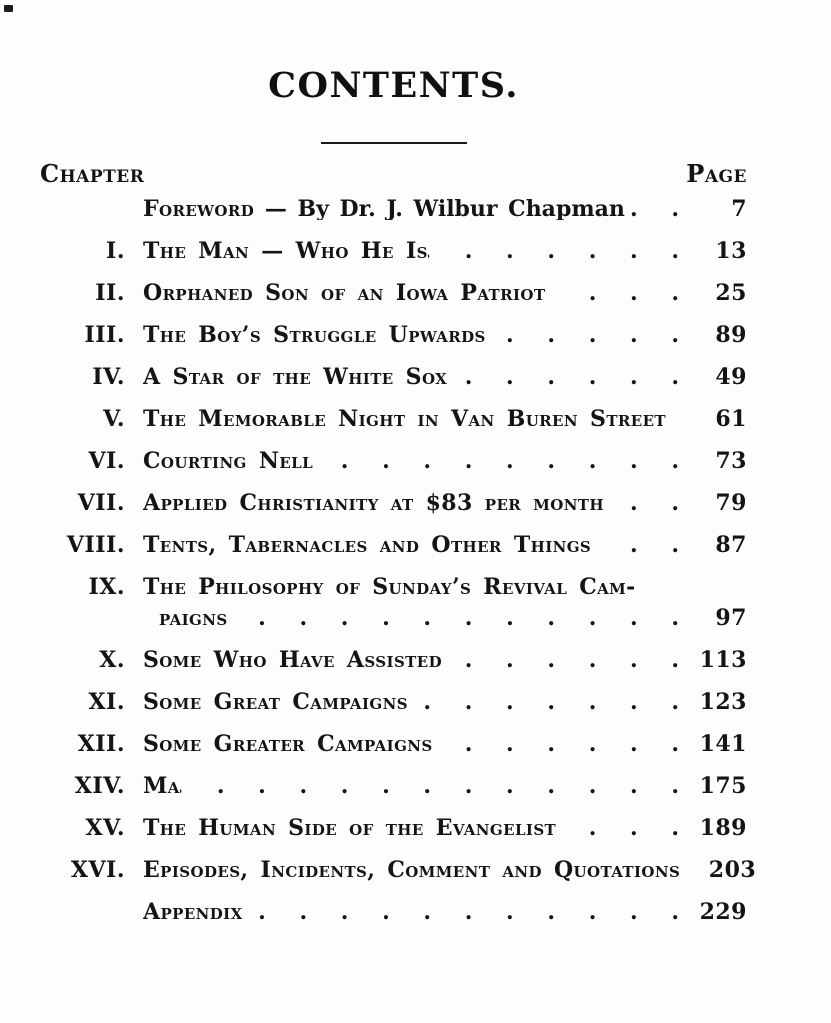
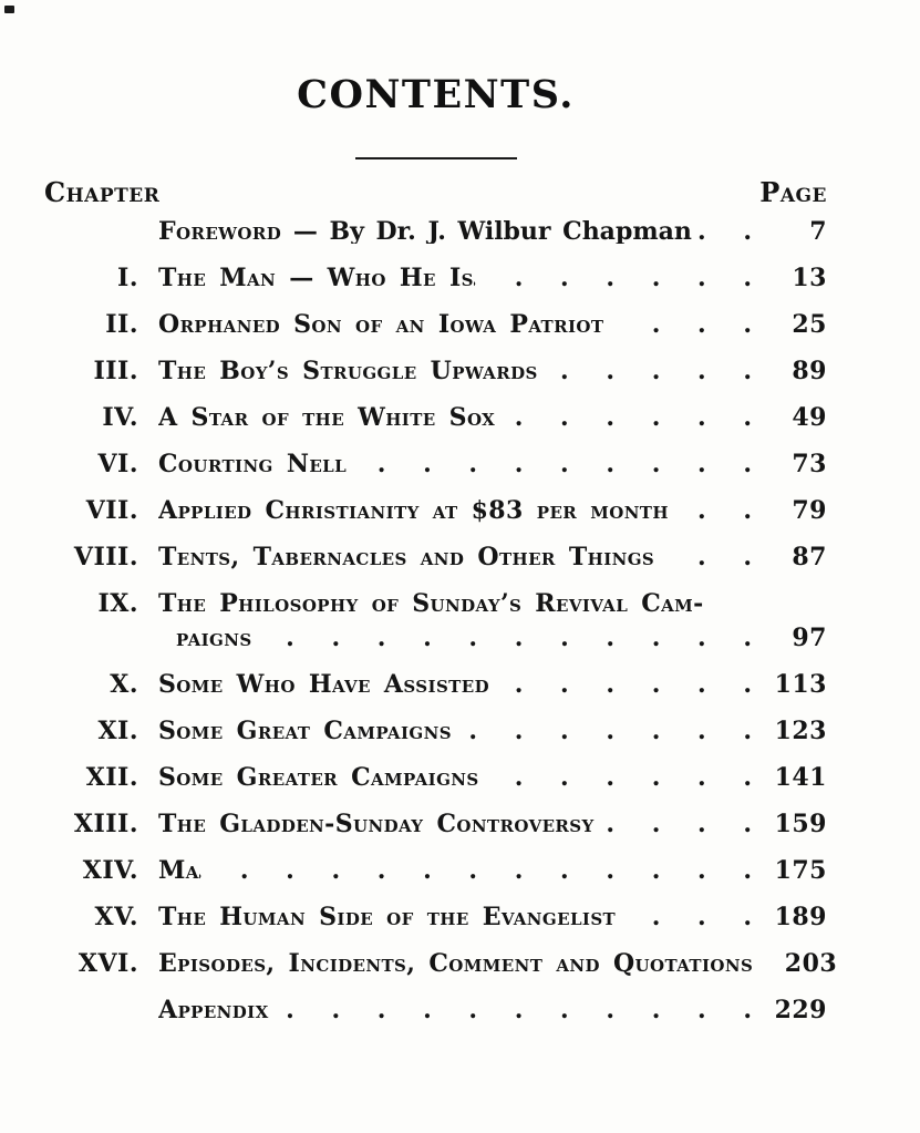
  CONTENTS.
  Chapter
  Page
  Foreword — By Dr. J. Wilbur Chapman
  . .
  7
  I.
  The Man — Who He Is
  . . . . . . .
  13
  II.
  Orphaned Son of an Iowa Patriot
  . . .
  25
  III.
  The Boy’s Struggle Upwards
  . . . . .
  89
  IV.
  A Star of the White Sox
  . . . . . .
  49
- V.
- The Memorable Night in Van Buren Street
- 61
  VI.
  Courting Nell
  . . . . . . . . .
  73
  VII.
  Applied Christianity at $83 per month
  . .
  79
  VIII.
  Tents, Tabernacles and Other Things
  . .
  87
  IX.
  The Philosophy of Sunday’s Revival Cam-
  paigns
  . . . . . . . . . . .
  97
  X.
  Some Who Have Assisted
  . . . . . .
  113
  XI.
  Some Great Campaigns
  . . . . . . .
  123
  XII.
  Some Greater Campaigns
  . . . . . .
  141
+ XIII.
+ The Gladden-Sunday Controversy
+ . . . .
+ 159
  XIV.
  Ma
  . . . . . . . . . . . . .
  175
  XV.
  The Human Side of the Evangelist
  . . .
  189
  XVI.
  Episodes, Incidents, Comment and Quotations
  203
  Appendix
  . . . . . . . . . . .
  229
